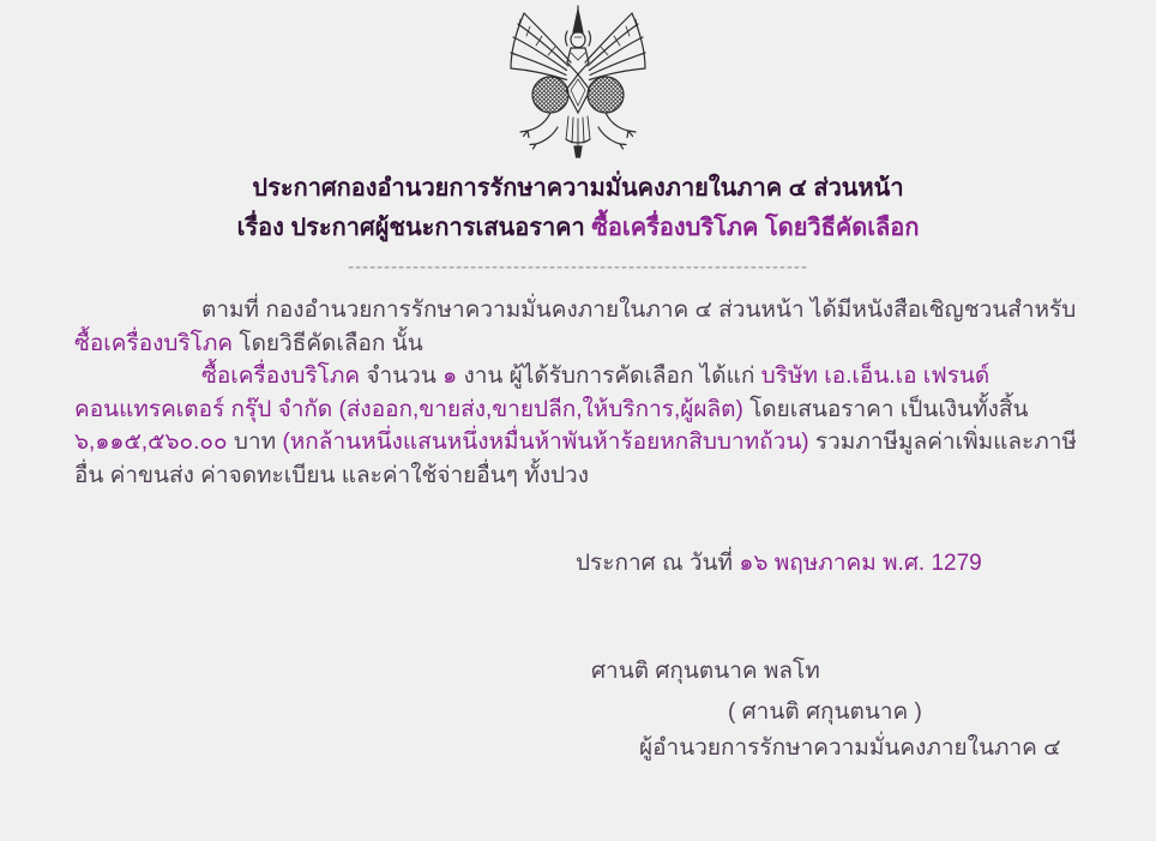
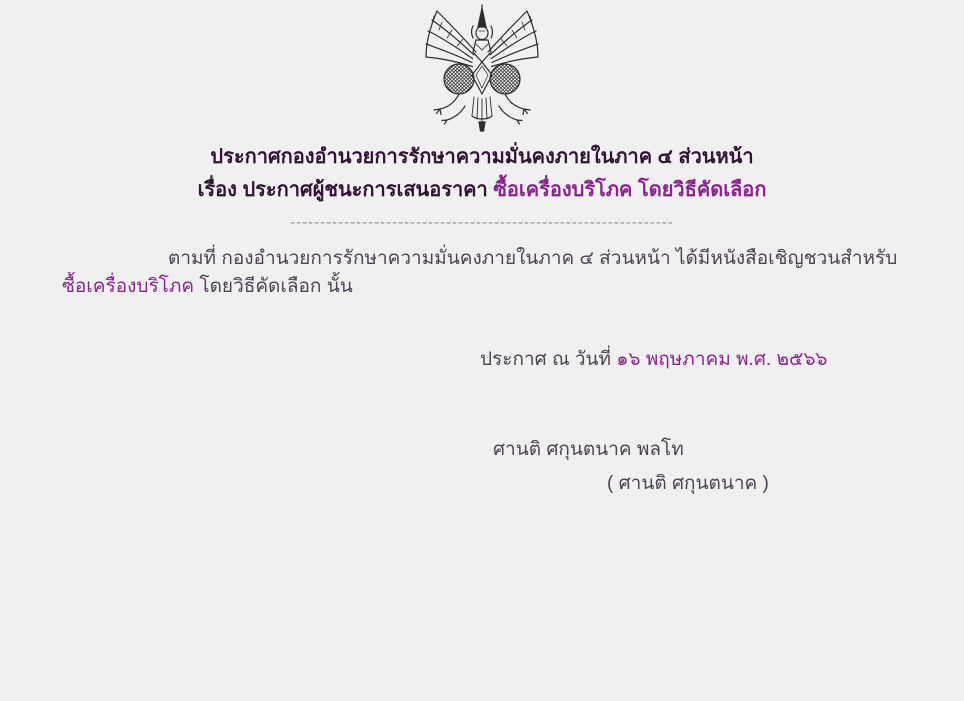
  ประกาศกองอำนวยการรักษาความมั่นคงภายในภาค ๔ ส่วนหน้า
  เรื่อง ประกาศผู้ชนะการเสนอราคา ซื้อเครื่องบริโภค โดยวิธีคัดเลือก
  ----------------------------------------------------------------
  ตามที่ กองอำนวยการรักษาความมั่นคงภายในภาค ๔ ส่วนหน้า ได้มีหนังสือเชิญชวนสำหรับ ซื้อเครื่องบริโภค โดยวิธีคัดเลือก นั้น
- ซื้อเครื่องบริโภค จำนวน ๑ งาน ผู้ได้รับการคัดเลือก ได้แก่ บริษัท เอ.เอ็น.เอ เฟรนด์ คอนแทรคเตอร์ กรุ๊ป จำกัด (ส่งออก,ขายส่ง,ขายปลีก,ให้บริการ,ผู้ผลิต) โดยเสนอราคา เป็นเงินทั้งสิ้น ๖,๑๑๕,๕๖๐.๐๐ บาท (หกล้านหนึ่งแสนหนึ่งหมื่นห้าพันห้าร้อยหกสิบบาทถ้วน) รวมภาษีมูลค่าเพิ่มและภาษีอื่น ค่าขนส่ง ค่าจดทะเบียน และค่าใช้จ่ายอื่นๆ ทั้งปวง
- ประกาศ ณ วันที่ ๑๖ พฤษภาคม พ.ศ. 1279
+ ประกาศ ณ วันที่ ๑๖ พฤษภาคม พ.ศ. ๒๕๖๖
  ศานติ ศกุนตนาค พลโท
  ( ศานติ ศกุนตนาค )
- ผู้อำนวยการรักษาความมั่นคงภายในภาค ๔
